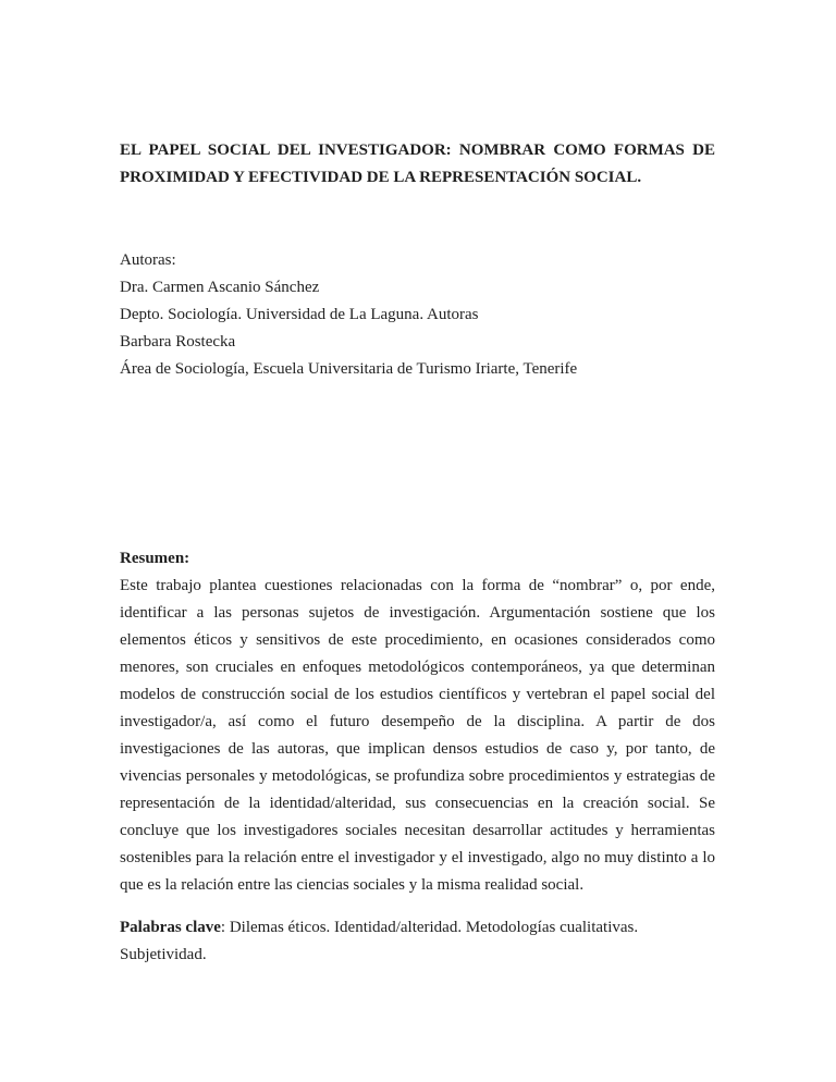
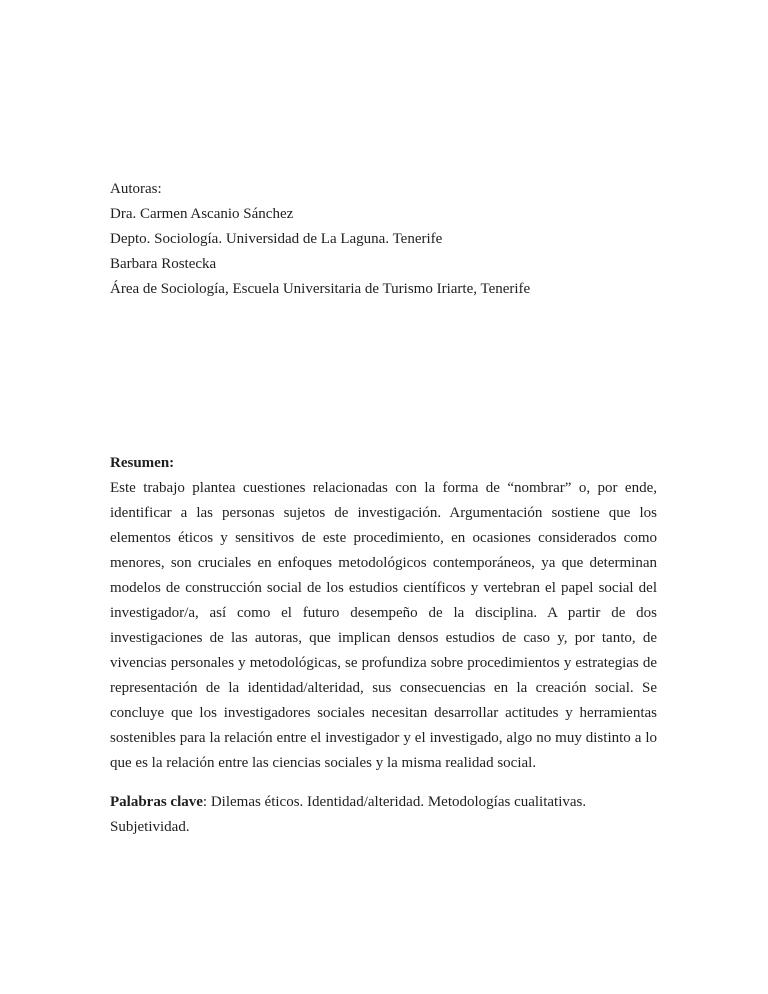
- EL PAPEL SOCIAL DEL INVESTIGADOR: NOMBRAR COMO FORMAS DE PROXIMIDAD Y EFECTIVIDAD DE LA REPRESENTACIÓN SOCIAL.
  Autoras:
  Dra. Carmen Ascanio Sánchez
- Depto. Sociología. Universidad de La Laguna. Autoras
+ Depto. Sociología. Universidad de La Laguna. Tenerife
  Barbara Rostecka
  Área de Sociología, Escuela Universitaria de Turismo Iriarte, Tenerife
  Resumen:
  Este trabajo plantea cuestiones relacionadas con la forma de “nombrar” o, por ende, identificar a las personas sujetos de investigación. Argumentación sostiene que los elementos éticos y sensitivos de este procedimiento, en ocasiones considerados como menores, son cruciales en enfoques metodológicos contemporáneos, ya que determinan modelos de construcción social de los estudios científicos y vertebran el papel social del investigador/a, así como el futuro desempeño de la disciplina. A partir de dos investigaciones de las autoras, que implican densos estudios de caso y, por tanto, de vivencias personales y metodológicas, se profundiza sobre procedimientos y estrategias de representación de la identidad/alteridad, sus consecuencias en la creación social. Se concluye que los investigadores sociales necesitan desarrollar actitudes y herramientas sostenibles para la relación entre el investigador y el investigado, algo no muy distinto a lo que es la relación entre las ciencias sociales y la misma realidad social.
  Palabras clave: Dilemas éticos. Identidad/alteridad. Metodologías cualitativas. Subjetividad.
